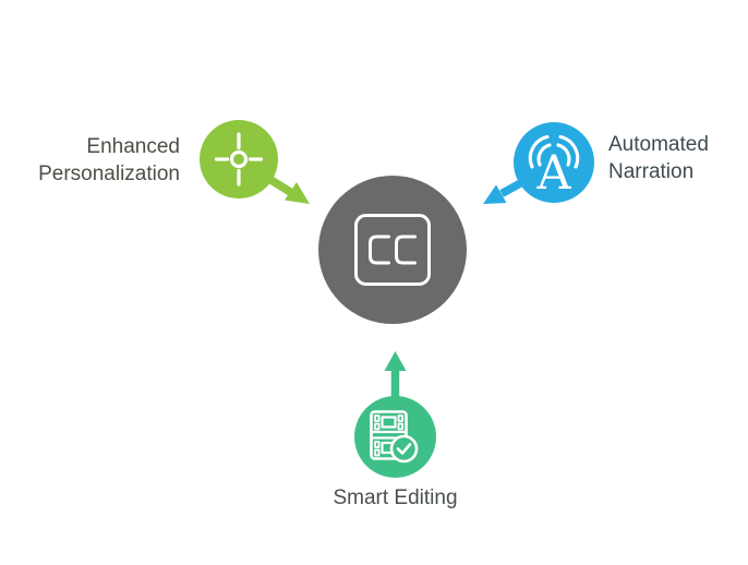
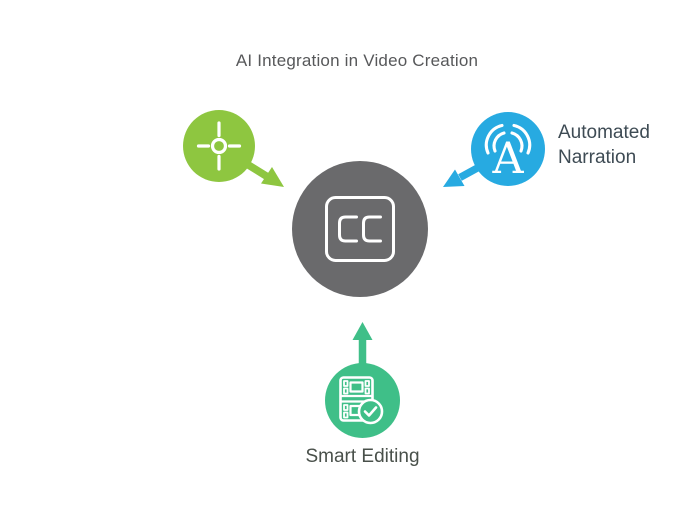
+ AI Integration in Video Creation
  A
- Enhanced
- Personalization
  Automated
  Narration
  Smart Editing
